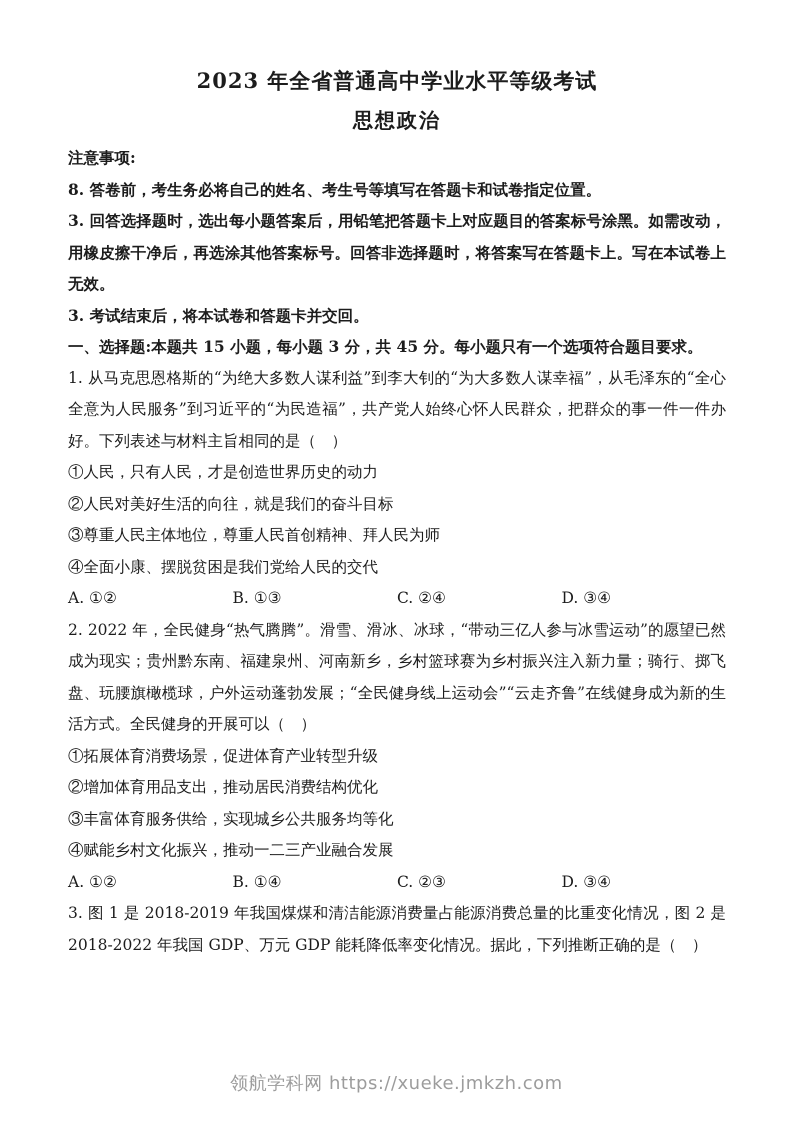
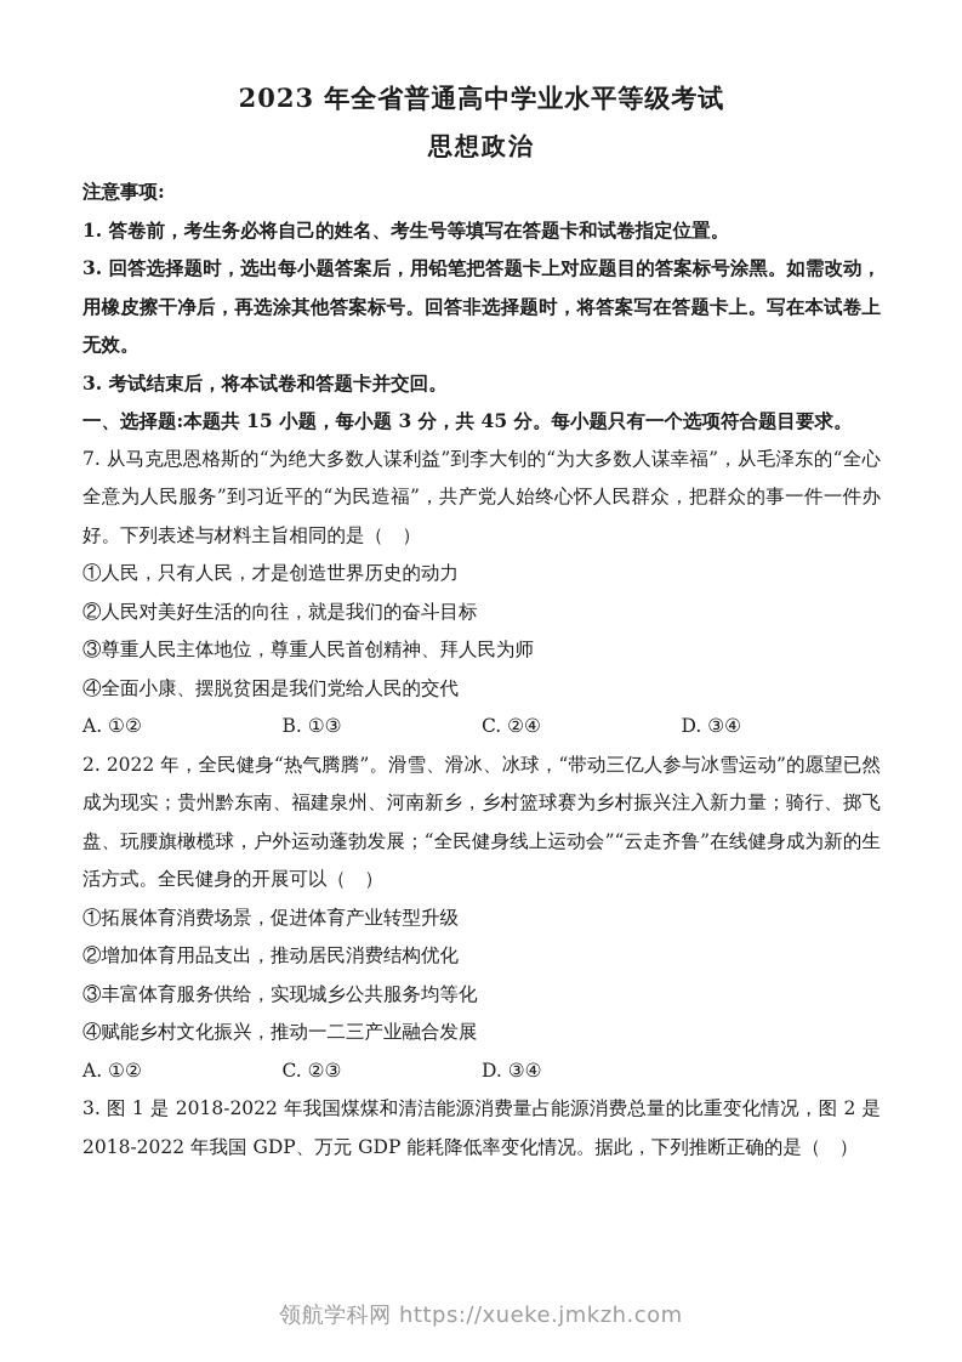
  2023 年全省普通高中学业水平等级考试
  思想政治
  注意事项:
- 8. 答卷前，考生务必将自己的姓名、考生号等填写在答题卡和试卷指定位置。
+ 1. 答卷前，考生务必将自己的姓名、考生号等填写在答题卡和试卷指定位置。
  3. 回答选择题时，选出每小题答案后，用铅笔把答题卡上对应题目的答案标号涂黑。如需改动，用橡皮擦干净后，再选涂其他答案标号。回答非选择题时，将答案写在答题卡上。写在本试卷上无效。
  3. 考试结束后，将本试卷和答题卡并交回。
  一、选择题:本题共 15 小题，每小题 3 分，共 45 分。每小题只有一个选项符合题目要求。
- 1. 从马克思恩格斯的“为绝大多数人谋利益”到李大钊的“为大多数人谋幸福”，从毛泽东的“全心全意为人民服务”到习近平的“为民造福”，共产党人始终心怀人民群众，把群众的事一件一件办好。下列表述与材料主旨相同的是（ ）
+ 7. 从马克思恩格斯的“为绝大多数人谋利益”到李大钊的“为大多数人谋幸福”，从毛泽东的“全心全意为人民服务”到习近平的“为民造福”，共产党人始终心怀人民群众，把群众的事一件一件办好。下列表述与材料主旨相同的是（ ）
  ①人民，只有人民，才是创造世界历史的动力
  ②人民对美好生活的向往，就是我们的奋斗目标
  ③尊重人民主体地位，尊重人民首创精神、拜人民为师
  ④全面小康、摆脱贫困是我们党给人民的交代
  A. ①②
  B. ①③
  C. ②④
  D. ③④
  2. 2022 年，全民健身“热气腾腾”。滑雪、滑冰、冰球，“带动三亿人参与冰雪运动”的愿望已然成为现实；贵州黔东南、福建泉州、河南新乡，乡村篮球赛为乡村振兴注入新力量；骑行、掷飞盘、玩腰旗橄榄球，户外运动蓬勃发展；“全民健身线上运动会”“云走齐鲁”在线健身成为新的生活方式。全民健身的开展可以（ ）
  ①拓展体育消费场景，促进体育产业转型升级
  ②增加体育用品支出，推动居民消费结构优化
  ③丰富体育服务供给，实现城乡公共服务均等化
  ④赋能乡村文化振兴，推动一二三产业融合发展
  A. ①②
- B. ①④
  C. ②③
  D. ③④
- 3. 图 1 是 2018-2019 年我国煤煤和清洁能源消费量占能源消费总量的比重变化情况，图 2 是 2018-2022 年我国 GDP、万元 GDP 能耗降低率变化情况。据此，下列推断正确的是（ ）
+ 3. 图 1 是 2018-2022 年我国煤煤和清洁能源消费量占能源消费总量的比重变化情况，图 2 是 2018-2022 年我国 GDP、万元 GDP 能耗降低率变化情况。据此，下列推断正确的是（ ）
  领航学科网 https://xueke.jmkzh.com
